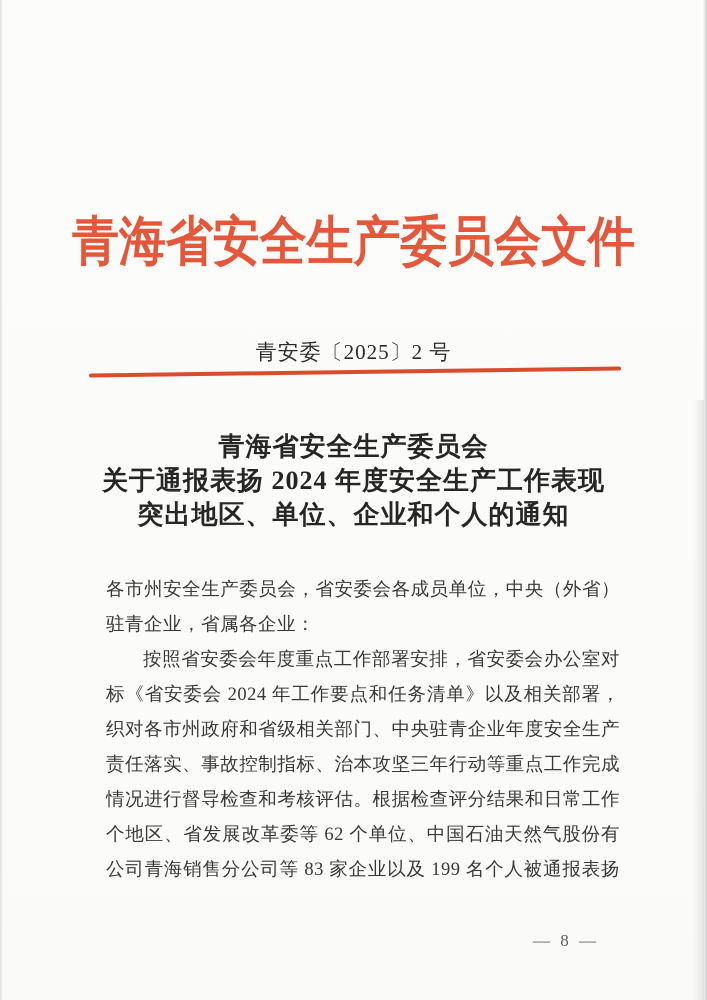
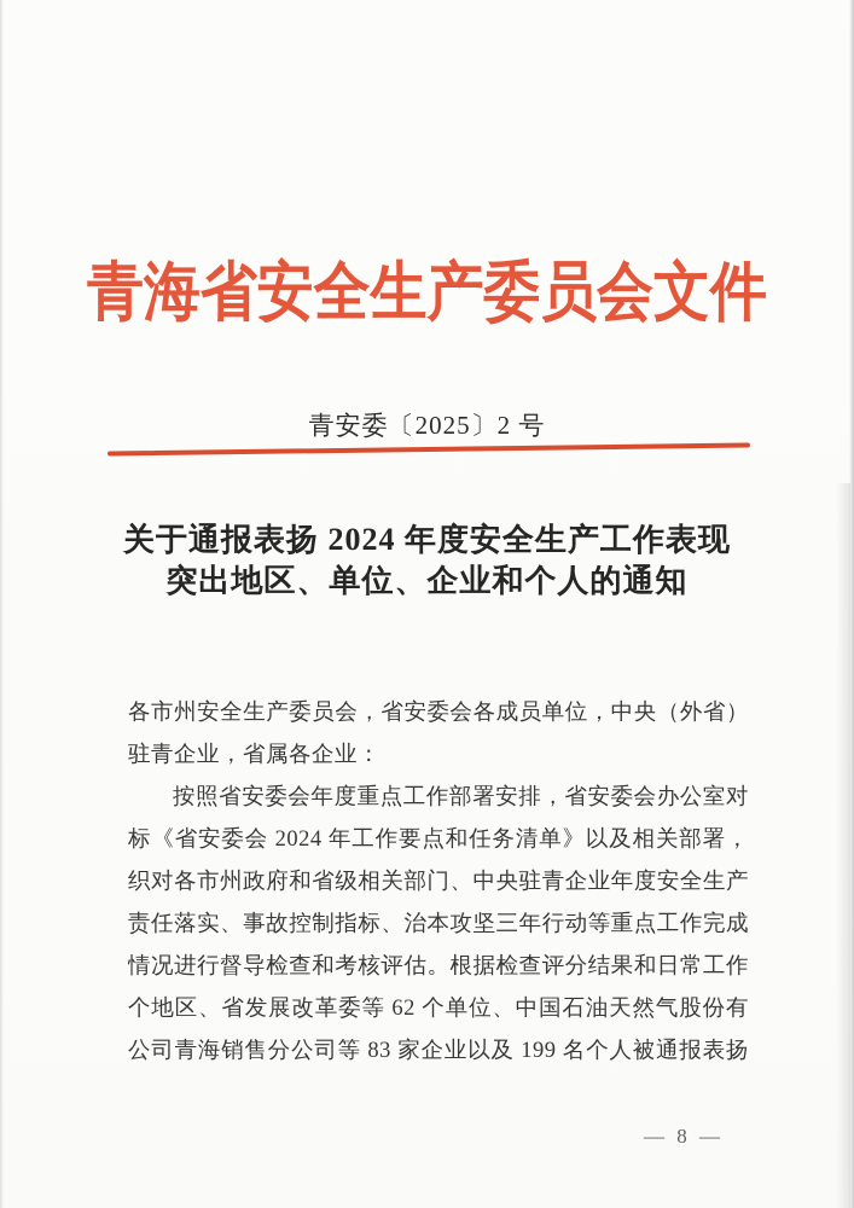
  青海省安全生产委员会文件
  青安委〔2025〕2 号
- 青海省安全生产委员会
  关于通报表扬 2024 年度安全生产工作表现
  突出地区、单位、企业和个人的通知
  各市州安全生产委员会，省安委会各成员单位，中央（外省）
  驻青企业，省属各企业：
  按照省安委会年度重点工作部署安排，省安委会办公室对
  标《省安委会 2024 年工作要点和任务清单》以及相关部署，
  织对各市州政府和省级相关部门、中央驻青企业年度安全生产
  责任落实、事故控制指标、治本攻坚三年行动等重点工作完成
  情况进行督导检查和考核评估。根据检查评分结果和日常工作
  个地区、省发展改革委等 62 个单位、中国石油天然气股份有
  公司青海销售分公司等 83 家企业以及 199 名个人被通报表扬
  — 8 —
